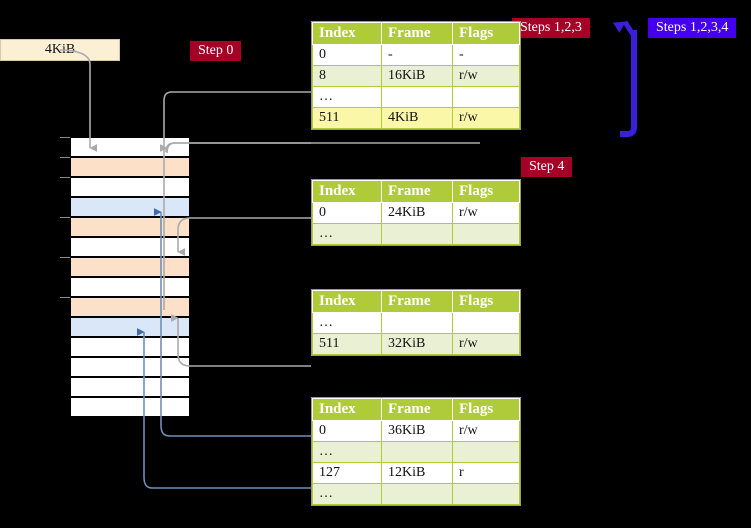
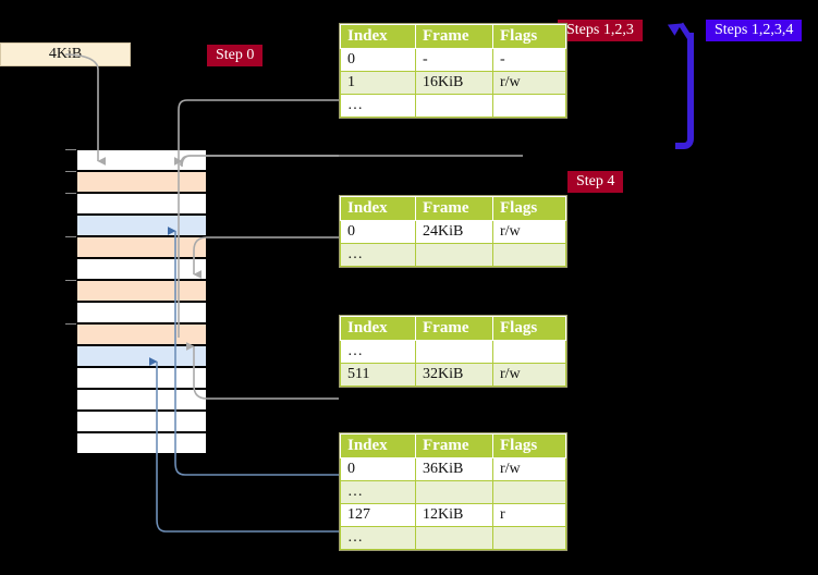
  4KB
  Step 0
  Step 4
  Steps 1,2,3
  Steps 1,2,3,4
  Index	Frame	Flags
  0	-	-
- 8	16KiB	r/w
+ 1	16KiB	r/w
  …
- 511	4KiB	r/w
  Index	Frame	Flags
  0	24KiB	r/w
  …
  Index	Frame	Flags
  …
  511	32KiB	r/w
  Index	Frame	Flags
  0	36KiB	r/w
  …
  127	12KiB	r
  …
